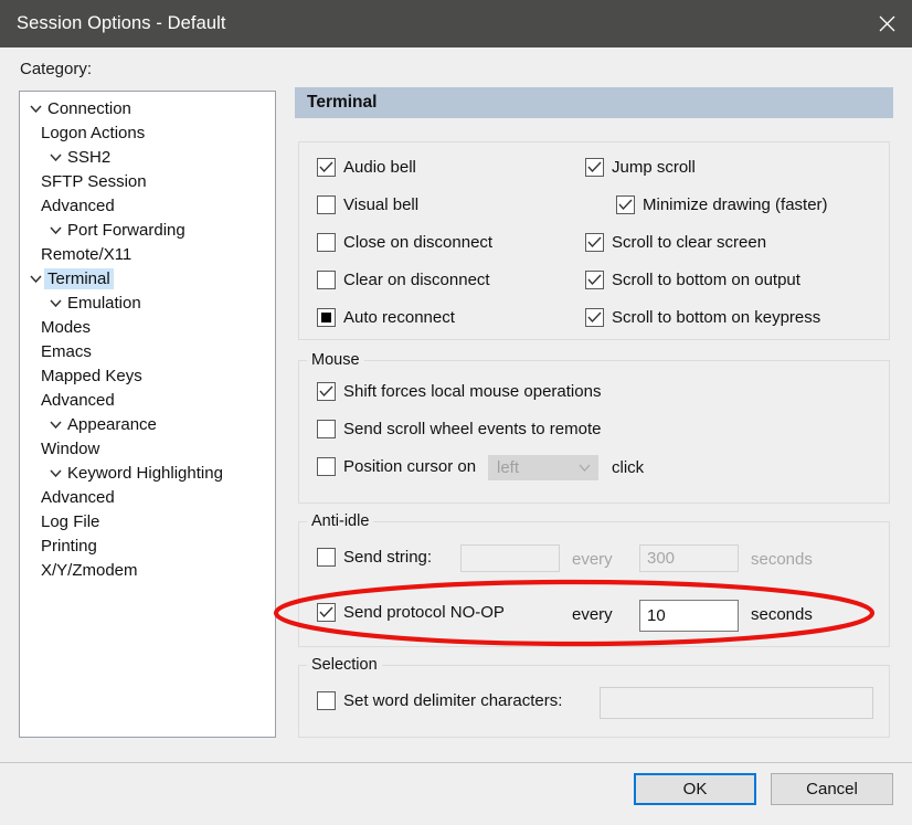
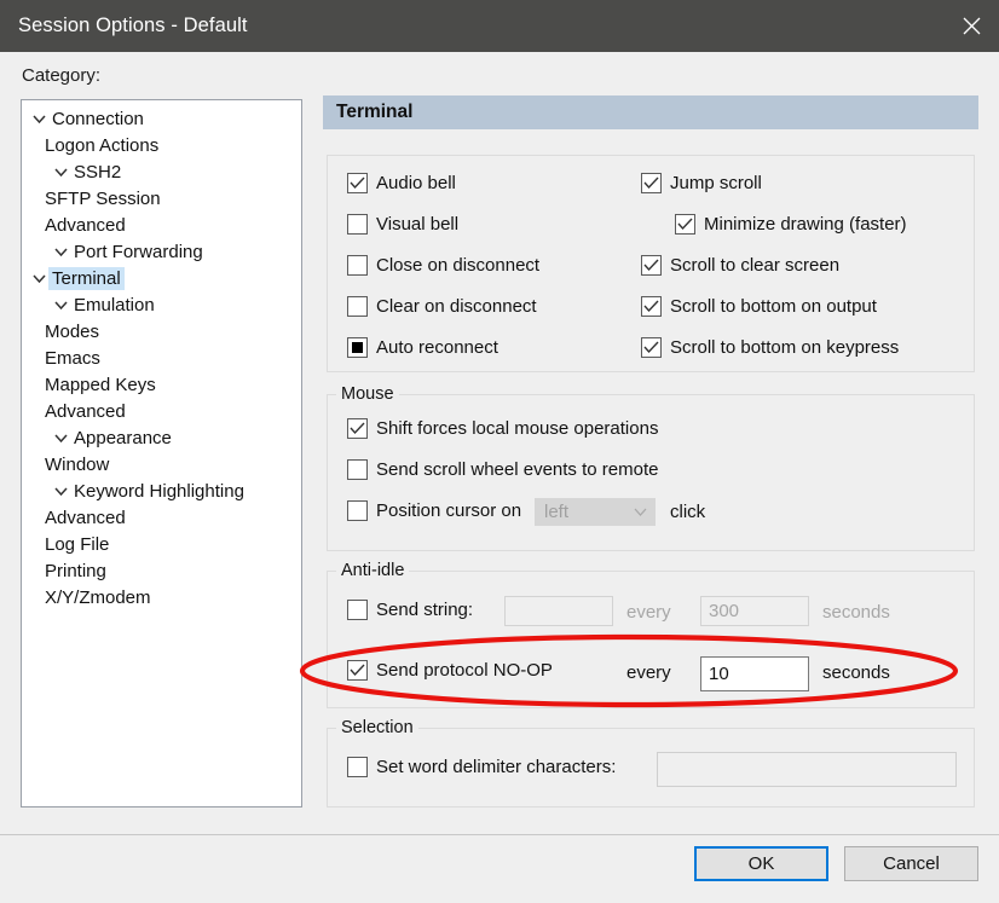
  Session Options - Default
  Category:
  Connection
  Logon Actions
  SSH2
  SFTP Session
  Advanced
  Port Forwarding
- Remote/X11
  Terminal
  Emulation
  Modes
  Emacs
  Mapped Keys
  Advanced
  Appearance
  Window
  Keyword Highlighting
  Advanced
  Log File
  Printing
  X/Y/Zmodem
  Terminal
  Audio bell
  Visual bell
  Close on disconnect
  Clear on disconnect
  Auto reconnect
  Jump scroll
  Minimize drawing (faster)
  Scroll to clear screen
  Scroll to bottom on output
  Scroll to bottom on keypress
  Mouse
  Shift forces local mouse operations
  Send scroll wheel events to remote
  Position cursor on
  left
  click
  Anti-idle
  Send string:
  every
  300
  seconds
  Send protocol NO-OP
  every
  10
  seconds
  Selection
  Set word delimiter characters:
  OK
  Cancel
